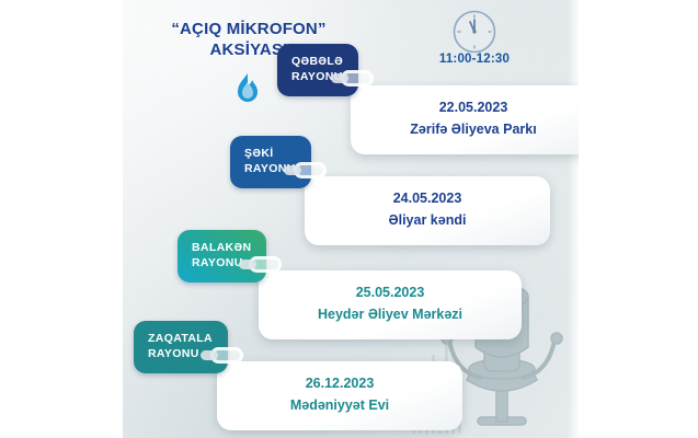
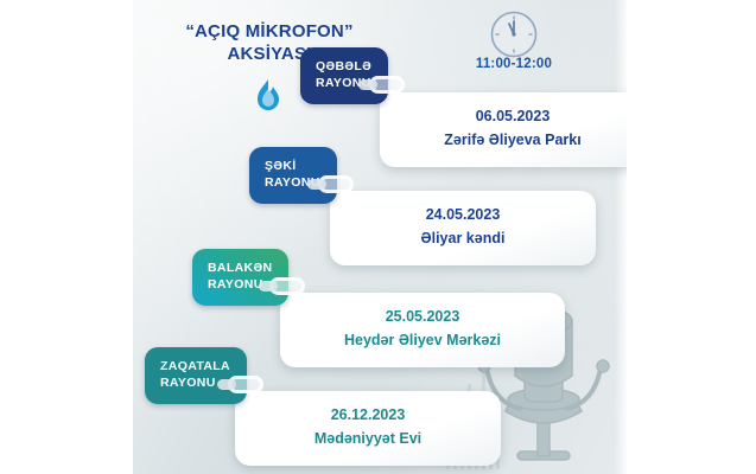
  “AÇIQ MİKROFON”
  AKSİYAS
- 11:00-12:30
+ 11:00-12:00
  QƏBƏLƏ
  RAYON
- 22.05.2023
+ 06.05.2023
  Zərifə Əliyeva Parkı
  ŞƏKİ
  RAYON
  24.05.2023
  Əliyar kəndi
  BALAKƏN
  RAYON
  25.05.2023
  Heydər Əliyev Mərkəzi
  ZAQATALA
  RAYONU
  26.12.2023
  Mədəniyyət Evi
